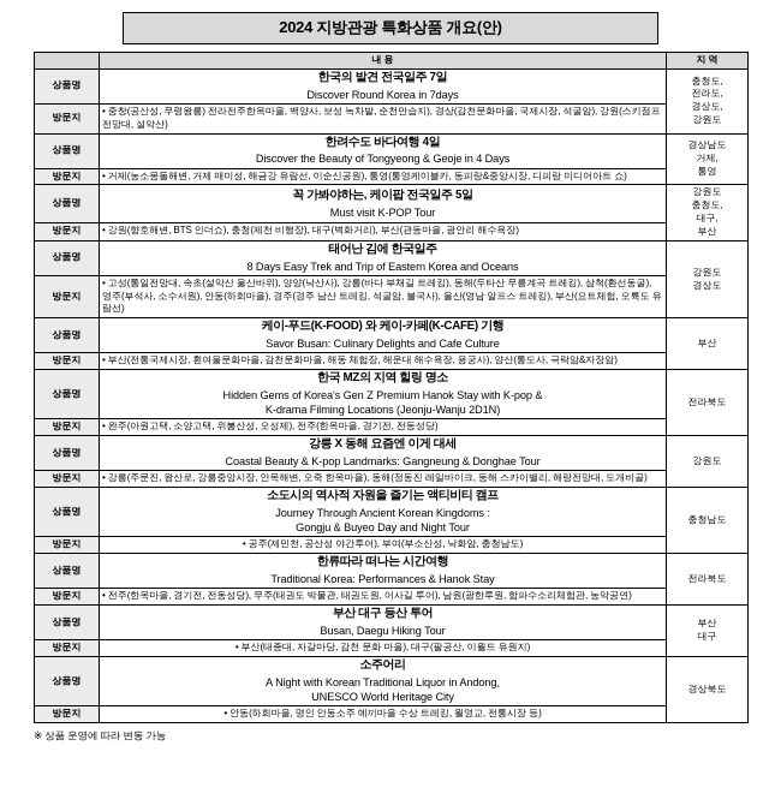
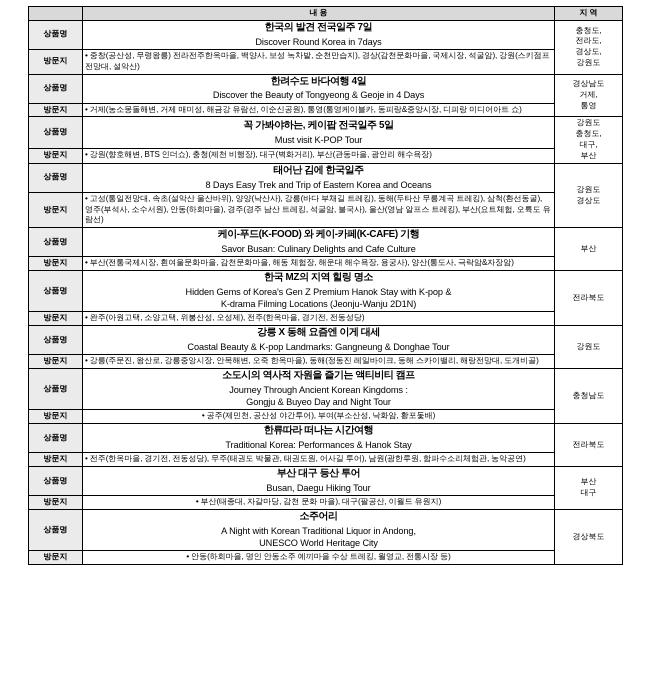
- 2024 지방관광 특화상품 개요(안)
  	내 용	지 역
  상품명	한국의 발견 전국일주 7일Discover Round Korea in 7days	충청도,전라도,경상도,강원도
  방문지	• 중창(공산성, 무령왕릉) 전라전주한옥마을, 백양사, 보성 녹차밭, 순천만습지), 경상(감천문화마을, 국제시장, 석굴암), 강원(스키점프 전망대, 설악산)
  상품명	한려수도 바다여행 4일Discover the Beauty of Tongyeong & Geoje in 4 Days	경상남도거제,통영
  방문지	• 거제(농소몽돌해변, 거제 매미성, 해금강 유람선, 이순신공원), 통영(통영케이블카, 동피랑&중앙시장, 디피랑 미디어아트 쇼)
  상품명	꼭 가봐야하는, 케이팝 전국일주 5일Must visit K-POP Tour	강원도충청도,대구,부산
  방문지	• 강원(향호해변, BTS 인더쇼), 충청(제천 비행장), 대구(벽화거리), 부산(관동마을, 광안리 해수욕장)
  상품명	태어난 김에 한국일주8 Days Easy Trek and Trip of Eastern Korea and Oceans	강원도경상도
  방문지	• 고성(통일전망대, 속초(설악산 울산바위), 양양(낙산사), 강릉(바다 부채길 트레킹), 동해(두타산 무릉계곡 트레킹), 삼척(환선동굴), 영주(부석사, 소수서원), 안동(하회마을), 경주(경주 남산 트레킹, 석굴암, 불국사), 울산(영남 알프스 트레킹), 부산(요트체험, 오륙도 유람선)
  상품명	케이-푸드(K-FOOD) 와 케이-카페(K-CAFE) 기행Savor Busan: Culinary Delights and Cafe Culture	부산
  방문지	• 부산(전통국제시장, 흰여울문화마을, 감천문화마을, 해동 체험장, 해운대 해수욕장, 용궁사), 양산(통도사, 극락암&자장암)
  상품명	한국 MZ의 지역 힐링 명소Hidden Gems of Korea's Gen Z Premium Hanok Stay with K-pop &K-drama Filming Locations (Jeonju-Wanju 2D1N)	전라북도
  방문지	• 완주(아원고택, 소양고택, 위봉산성, 오성제), 전주(한옥마을, 경기전, 전동성당)
  상품명	강릉 X 동해 요즘엔 이게 대세Coastal Beauty & K-pop Landmarks: Gangneung & Donghae Tour	강원도
  방문지	• 강릉(주문진, 왕산로, 강릉중앙시장, 안목해변, 오죽 한옥마을), 동해(정동진 레일바이크, 동해 스카이밸리, 해랑전망대, 도개비골)
  상품명	소도시의 역사적 자원을 즐기는 액티비티 캠프Journey Through Ancient Korean Kingdoms :Gongju & Buyeo Day and Night Tour	충청남도
- 방문지	• 공주(제민천, 공산성 야간투어), 부여(부소산성, 낙화암, 충청남도)
+ 방문지	• 공주(제민천, 공산성 야간투어), 부여(부소산성, 낙화암, 황포돛배)
  상품명	한류따라 떠나는 시간여행Traditional Korea: Performances & Hanok Stay	전라북도
  방문지	• 전주(한옥마을, 경기전, 전동성당), 무주(태권도 박물관, 태권도원, 어사길 투어), 남원(광한루원, 함파수소리체험관, 농악공연)
  상품명	부산 대구 등산 투어Busan, Daegu Hiking Tour	부산대구
  방문지	• 부산(태종대, 자갈마당, 감천 문화 마을), 대구(팔공산, 이월드 유원지)
  상품명	소주어리A Night with Korean Traditional Liquor in Andong,UNESCO World Heritage City	경상북도
  방문지	• 안동(하회마을, 명인 안동소주 예끼마을 수상 트레킹, 월영교, 전통시장 등)
- ※ 상품 운영에 따라 변동 가능
